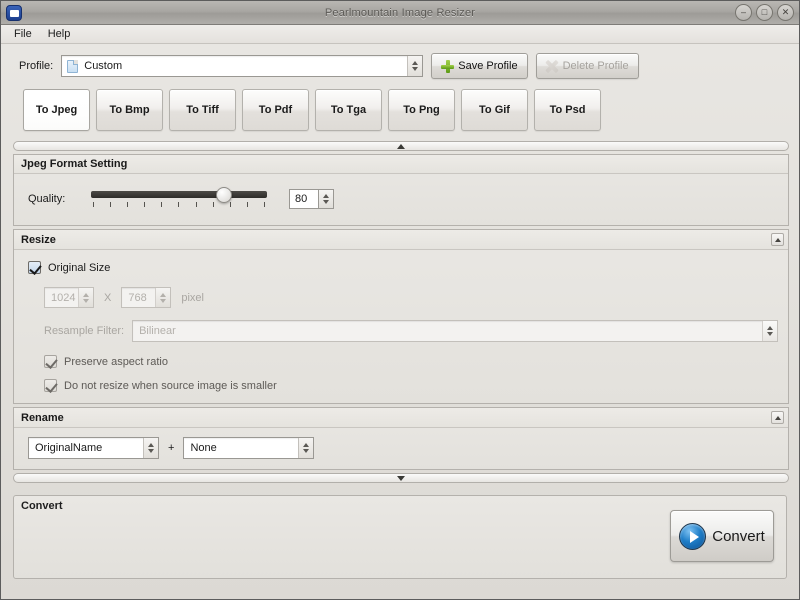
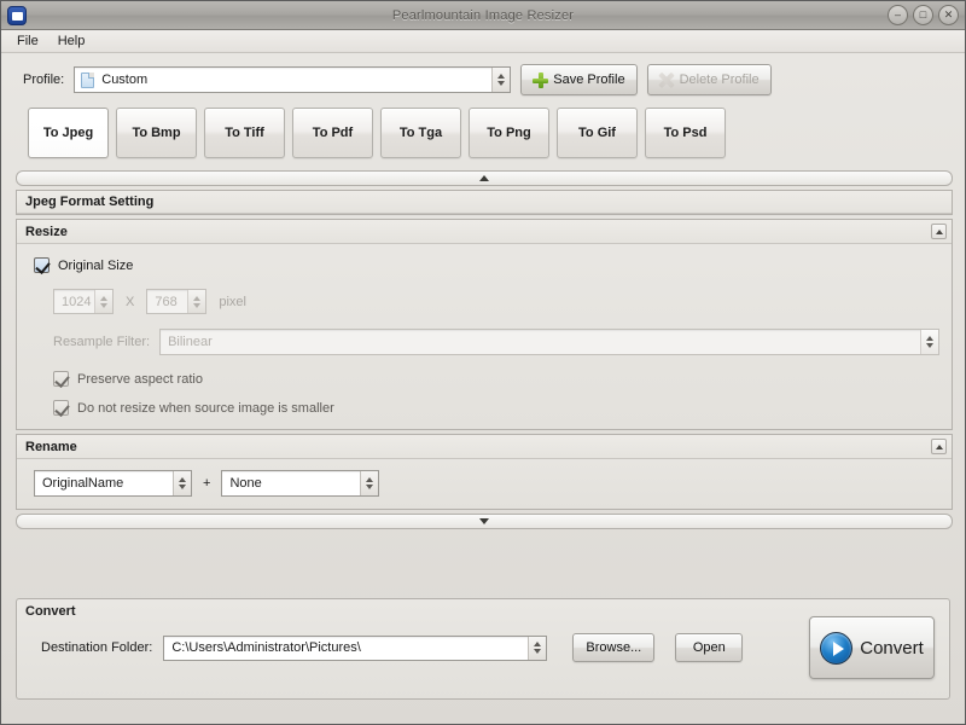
  Pearlmountain Image Resizer
  –
  □
  ✕
  File
  Help
  Profile:
  Custom
  Save Profile
  Delete Profile
  To Jpeg
  To Bmp
  To Tiff
  To Pdf
  To Tga
  To Png
  To Gif
  To Psd
  Jpeg Format Setting
- Quality:
- 80
  Resize
  Original Size
  1024
  X
  768
  pixel
  Resample Filter:
  Bilinear
  Preserve aspect ratio
  Do not resize when source image is smaller
  Rename
  OriginalName
  +
  None
  Convert
+ Destination Folder:
+ C:\Users\Administrator\Pictures\
+ Browse...
+ Open
  Convert
